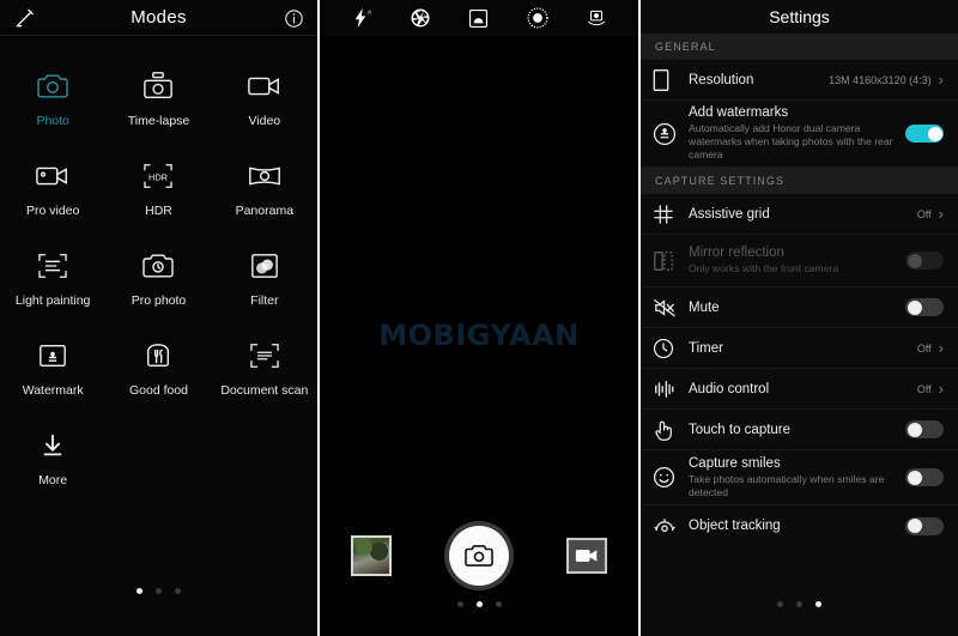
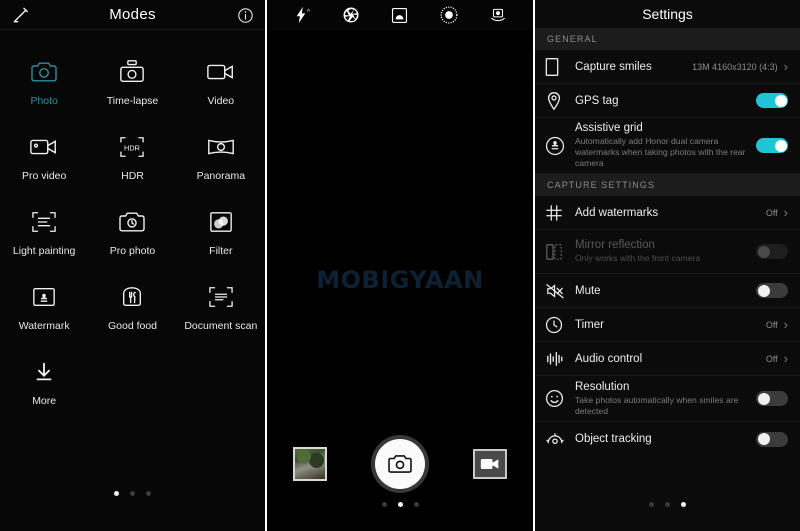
  Modes
  Photo
  Time-lapse
  Video
  Pro video
  HDR
  HDR
  Panorama
  Light painting
  Pro photo
  Filter
  Watermark
  Good food
  Document scan
  More
  MOBIGYAAN
  Settings
  GENERAL
- Resolution
+ Capture smiles
  13M 4160x3120 (4:3)
  ›
+ GPS tag
- Add watermarks
+ Assistive grid
  Automatically add Honor dual camera watermarks when taking photos with the rear camera
  CAPTURE SETTINGS
- Assistive grid
+ Add watermarks
  Off
  ›
  Mirror reflection
  Only works with the front camera
  Mute
  Timer
  Off
  ›
  Audio control
  Off
  ›
- Touch to capture
- Capture smiles
+ Resolution
  Take photos automatically when smiles are detected
  Object tracking
